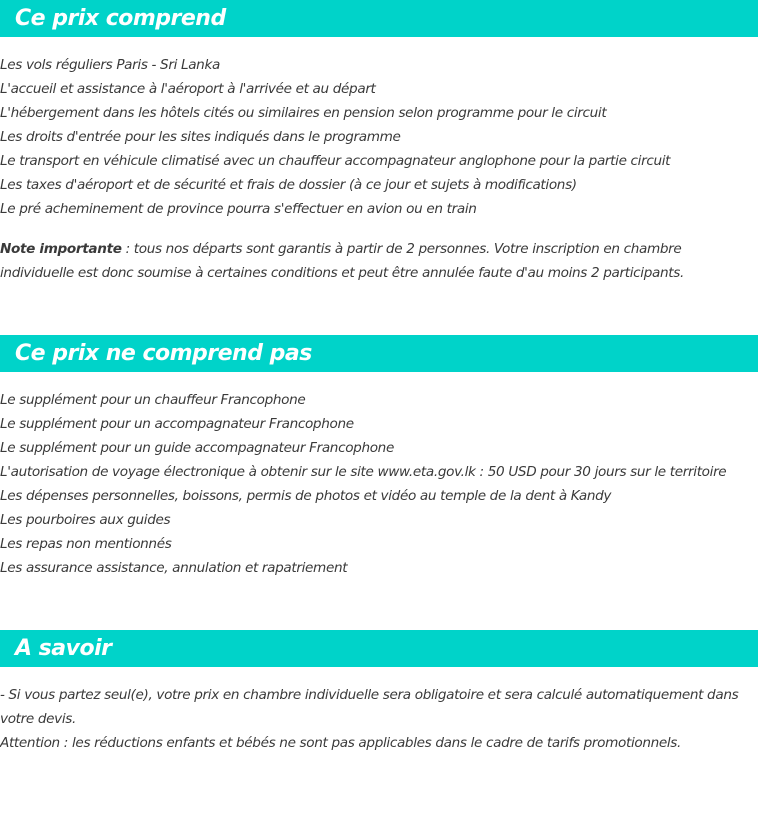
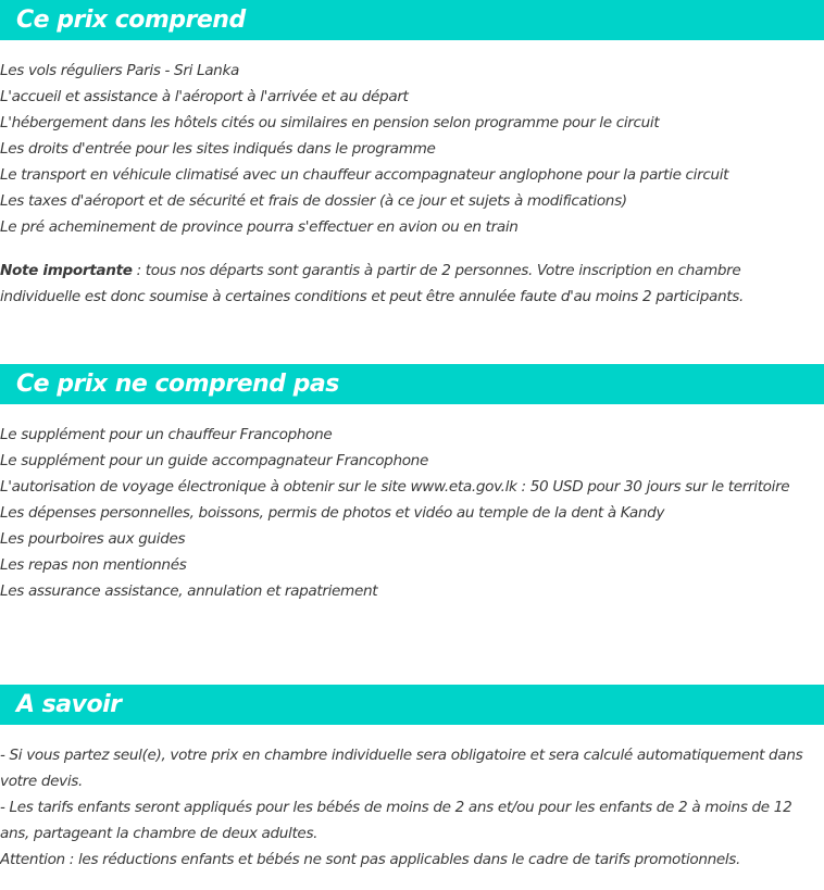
  Ce prix comprend
  Les vols réguliers Paris - Sri Lanka
  L'accueil et assistance à l'aéroport à l'arrivée et au départ
  L'hébergement dans les hôtels cités ou similaires en pension selon programme pour le circuit
  Les droits d'entrée pour les sites indiqués dans le programme
  Le transport en véhicule climatisé avec un chauffeur accompagnateur anglophone pour la partie circuit
  Les taxes d'aéroport et de sécurité et frais de dossier (à ce jour et sujets à modifications)
  Le pré acheminement de province pourra s'effectuer en avion ou en train
  Note importante : tous nos départs sont garantis à partir de 2 personnes. Votre inscription en chambre individuelle est donc soumise à certaines conditions et peut être annulée faute d'au moins 2 participants.
  Ce prix ne comprend pas
  Le supplément pour un chauffeur Francophone
- Le supplément pour un accompagnateur Francophone
  Le supplément pour un guide accompagnateur Francophone
  L'autorisation de voyage électronique à obtenir sur le site www.eta.gov.lk : 50 USD pour 30 jours sur le territoire
  Les dépenses personnelles, boissons, permis de photos et vidéo au temple de la dent à Kandy
  Les pourboires aux guides
  Les repas non mentionnés
  Les assurance assistance, annulation et rapatriement
  A savoir
  - Si vous partez seul(e), votre prix en chambre individuelle sera obligatoire et sera calculé automatiquement dans votre devis.
+ - Les tarifs enfants seront appliqués pour les bébés de moins de 2 ans et/ou pour les enfants de 2 à moins de 12 ans, partageant la chambre de deux adultes.
  Attention : les réductions enfants et bébés ne sont pas applicables dans le cadre de tarifs promotionnels.
